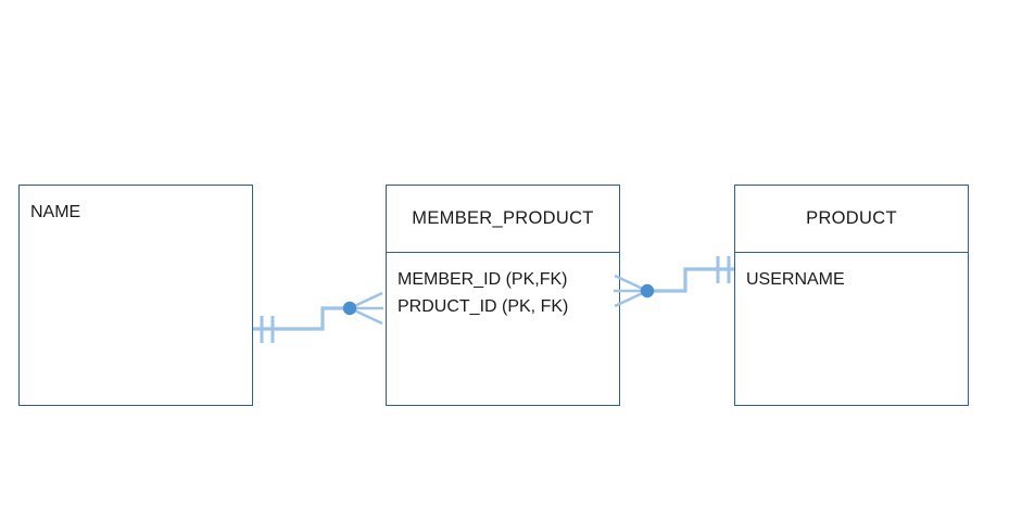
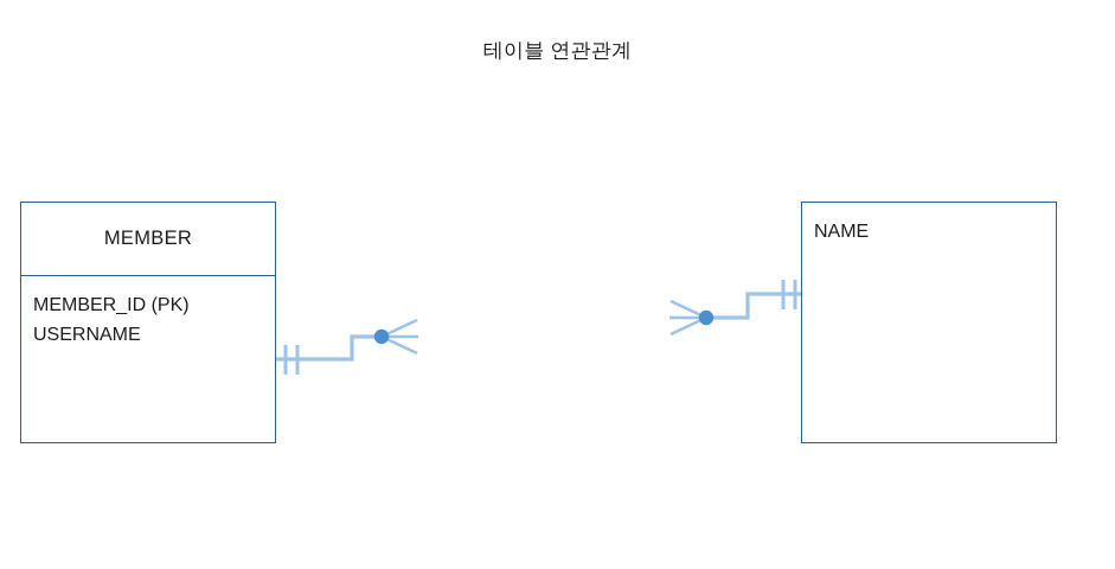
+ 테이블 연관관계
+ MEMBER
+ MEMBER_ID (PK)
- NAME
+ USERNAME
- MEMBER_PRODUCT
- MEMBER_ID (PK,FK)
- PRDUCT_ID (PK, FK)
- PRODUCT
- USERNAME
+ NAME
